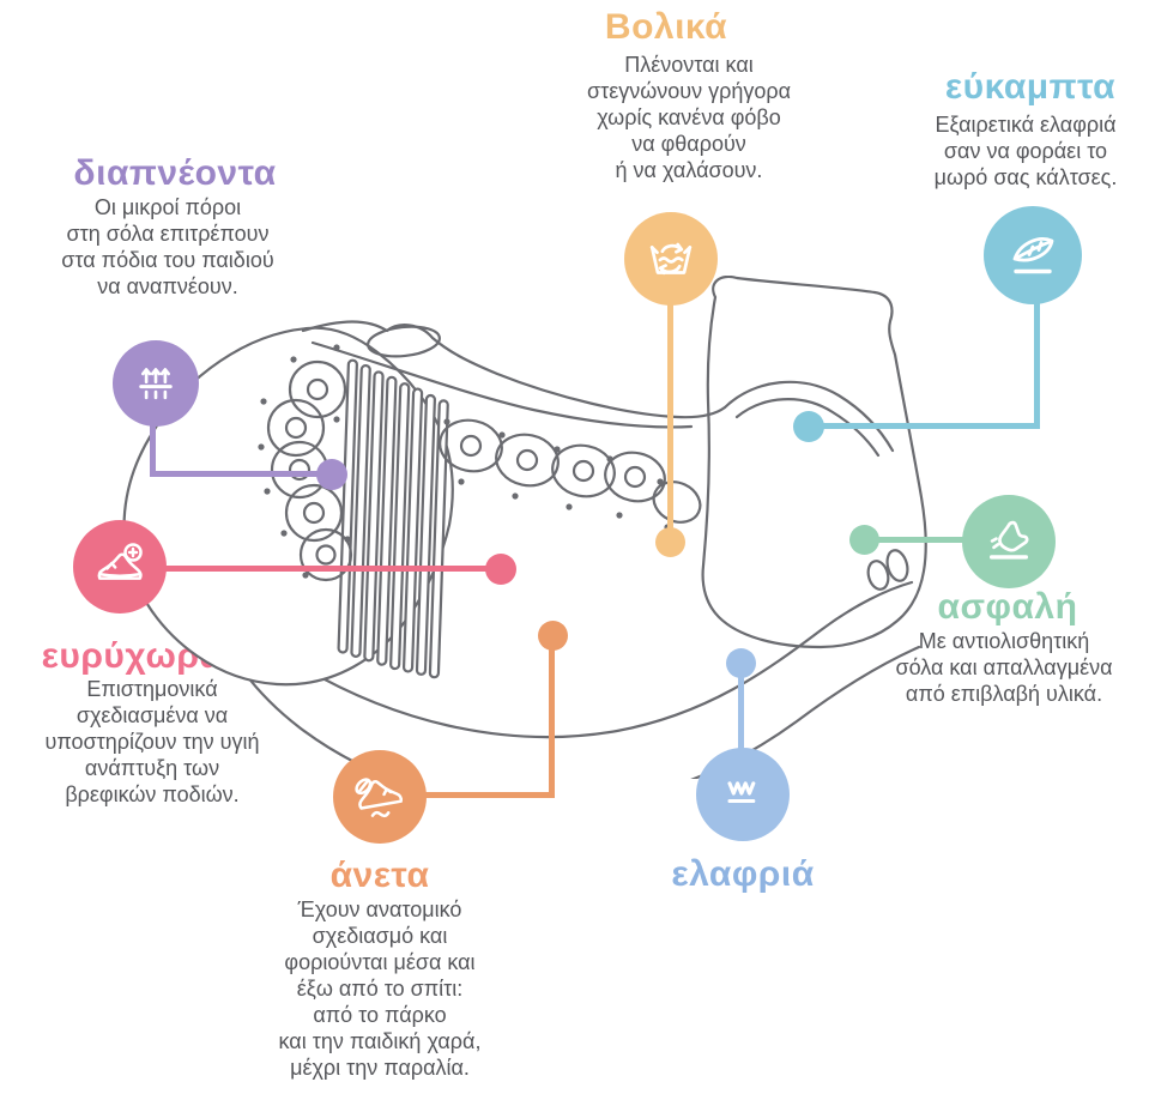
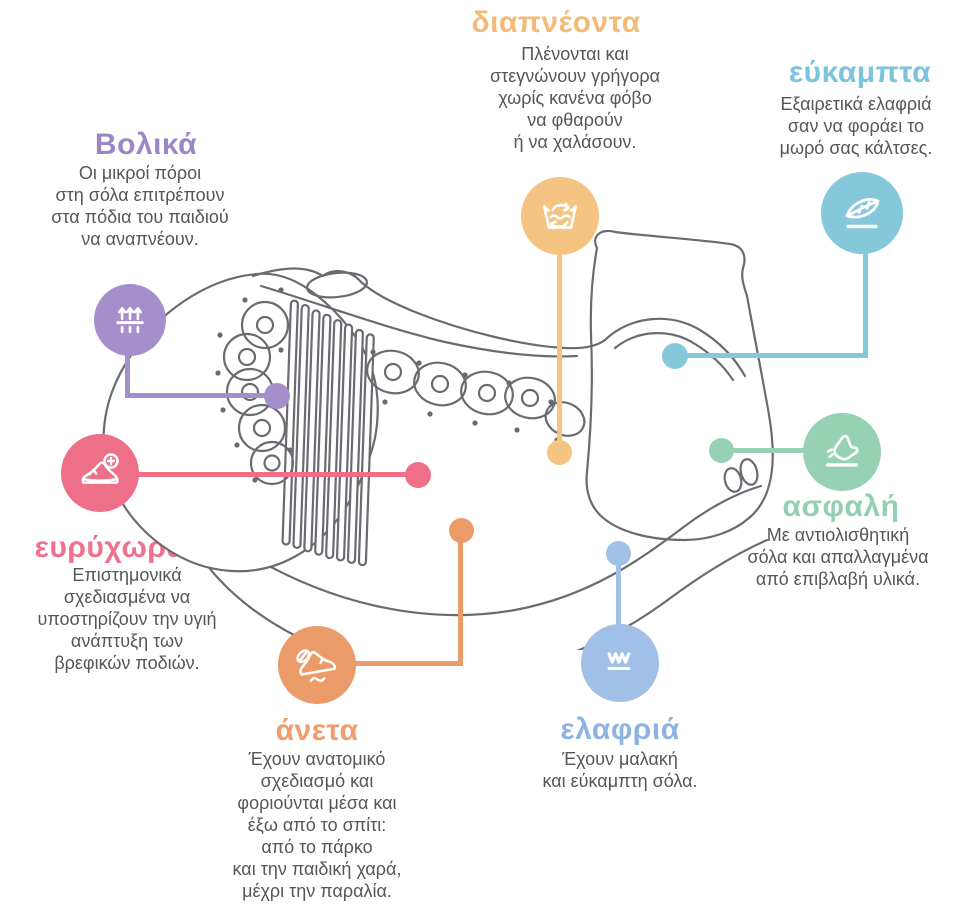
- Βολικά
+ διαπνέοντα
  εύκαμπτα
- διαπνέοντα
+ Βολικά
  ευρύχωρ
  ασφαλή
  άνετα
  ελαφριά
  Πλένονται και
  στεγνώνουν γρήγορα
  χωρίς κανένα φόβο
  να φθαρούν
  ή να χαλάσουν.
  Εξαιρετικά ελαφριά
  σαν να φοράει το
  μωρό σας κάλτσες.
  Οι μικροί πόροι
  στη σόλα επιτρέπουν
  στα πόδια του παιδιού
  να αναπνέουν.
  Επιστημονικά
  σχεδιασμένα να
  υποστηρίζουν την υγιή
  ανάπτυξη των
  βρεφικών ποδιών.
  Με αντιολισθητική
  σόλα και απαλλαγμένα
  από επιβλαβή υλικά.
  Έχουν ανατομικό
  σχεδιασμό και
  φοριούνται μέσα και
  έξω από το σπίτι:
  από το πάρκο
  και την παιδική χαρά,
  μέχρι την παραλία.
+ Έχουν μαλακή
+ και εύκαμπτη σόλα.
